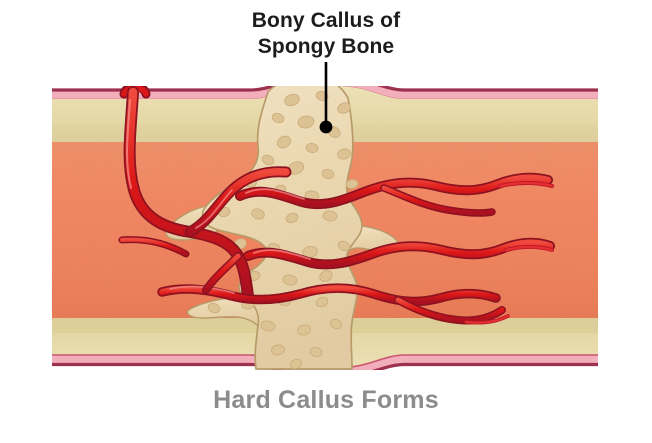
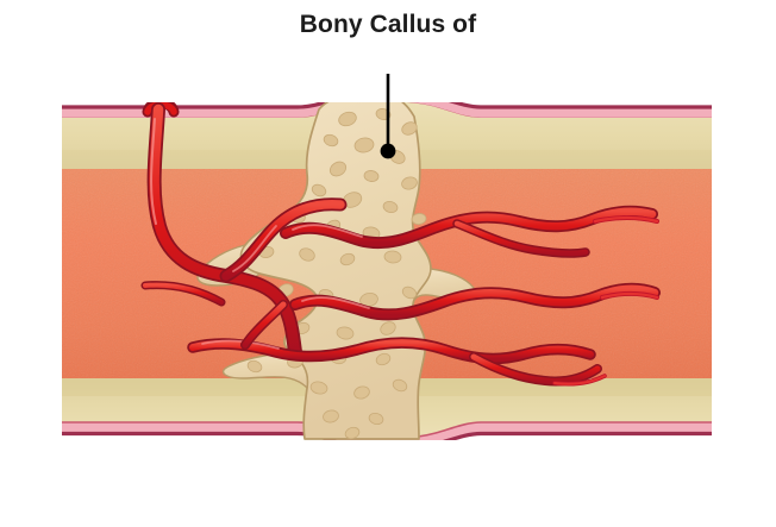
  Bony Callus of
- Spongy Bone
- Hard Callus Forms
